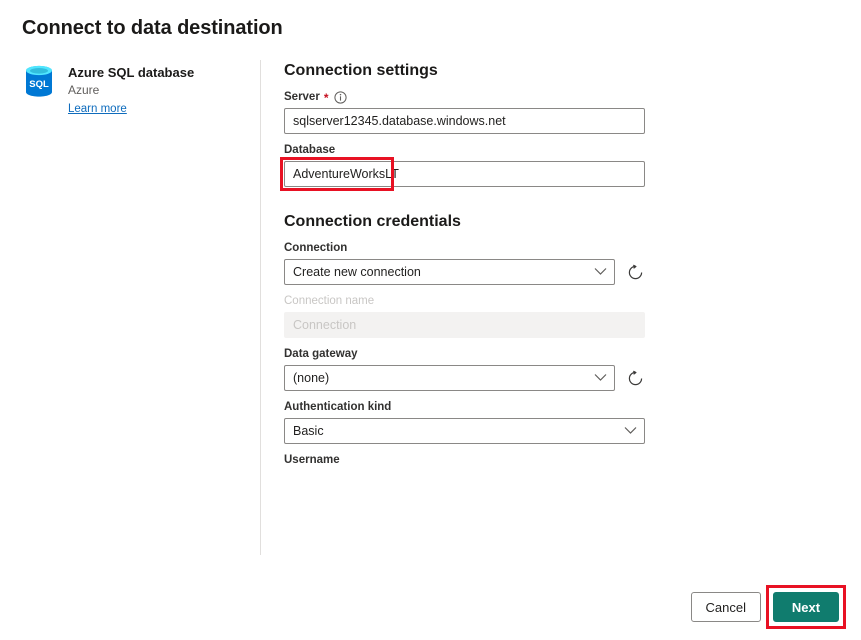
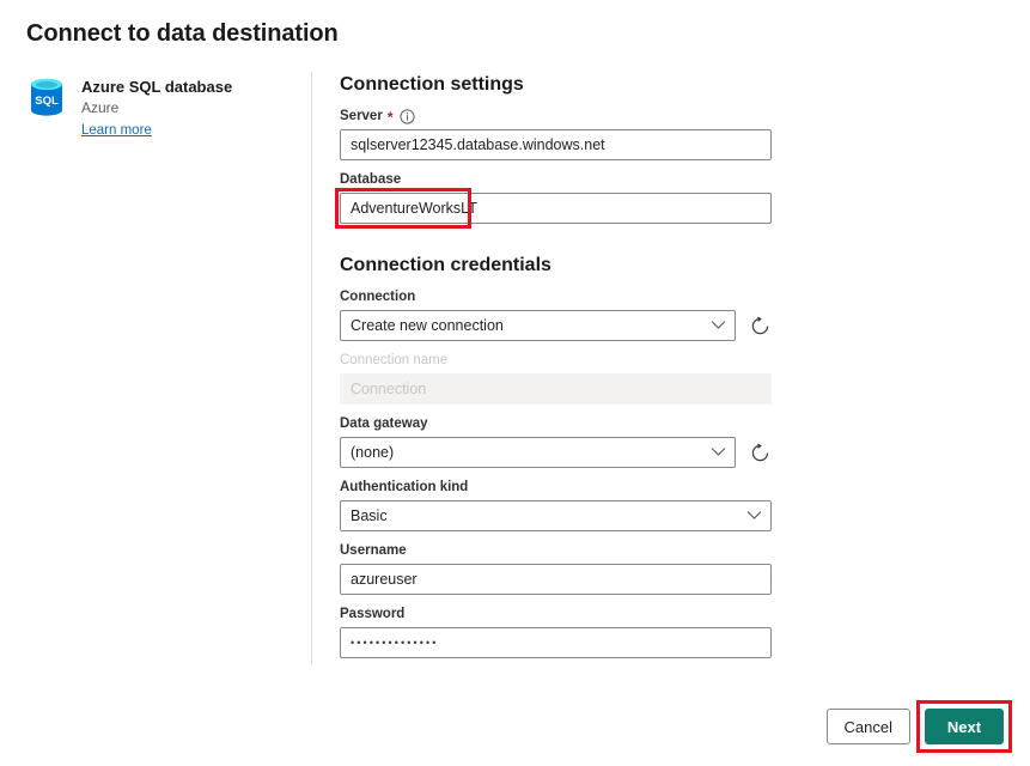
  Connect to data destination
  SQL
  Azure SQL database
  Azure
  Learn more
  Connection settings
  Server
  *
  sqlserver12345.database.windows.net
  Database
  AdventureWorksLT
  Connection credentials
  Connection
  Create new connection
  Connection name
  Connection
  Data gateway
  (none)
  Authentication kind
  Basic
  Username
+ azureuser
+ Password
+ ••••••••••••••
  Cancel
  Next
